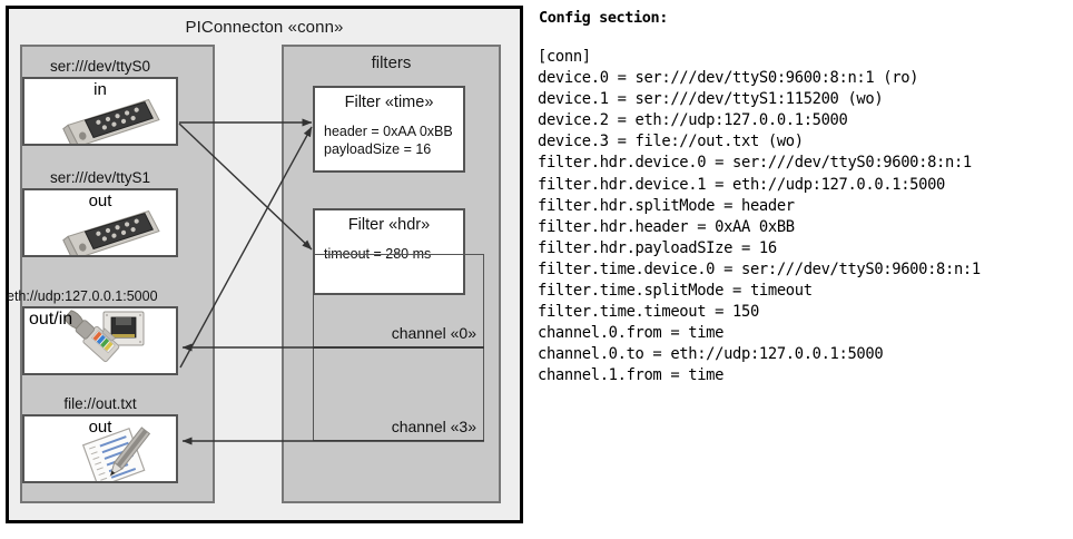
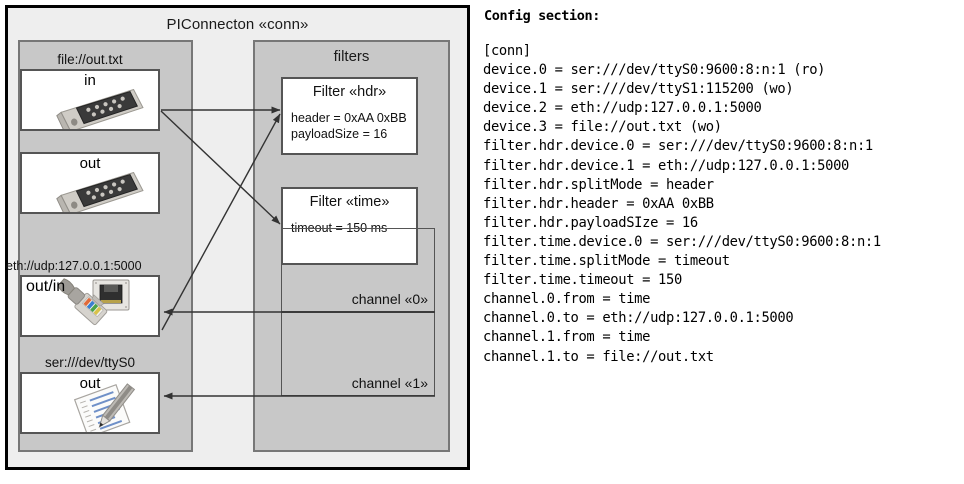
  PIConnecton «conn»
  filters
- ser:///dev/ttyS0
+ file://out.txt
  in
- ser:///dev/ttyS1
  out
  eth://udp:127.0.0.1:5000
  out/in
- file://out.txt
+ ser:///dev/ttyS0
  out
- Filter «time»
+ Filter «hdr»
  header = 0xAA 0xBB
  payloadSize = 16
- Filter «hdr»
+ Filter «time»
- timeout = 280 ms
+ timeout = 150 ms
  channel «0»
- channel «3»
+ channel «1»
  Config section:
  [conn]
  device.0 = ser:///dev/ttyS0:9600:8:n:1 (ro)
  device.1 = ser:///dev/ttyS1:115200 (wo)
  device.2 = eth://udp:127.0.0.1:5000
  device.3 = file://out.txt (wo)
  filter.hdr.device.0 = ser:///dev/ttyS0:9600:8:n:1
  filter.hdr.device.1 = eth://udp:127.0.0.1:5000
  filter.hdr.splitMode = header
  filter.hdr.header = 0xAA 0xBB
  filter.hdr.payloadSIze = 16
  filter.time.device.0 = ser:///dev/ttyS0:9600:8:n:1
  filter.time.splitMode = timeout
  filter.time.timeout = 150
  channel.0.from = time
  channel.0.to = eth://udp:127.0.0.1:5000
  channel.1.from = time
+ channel.1.to = file://out.txt
